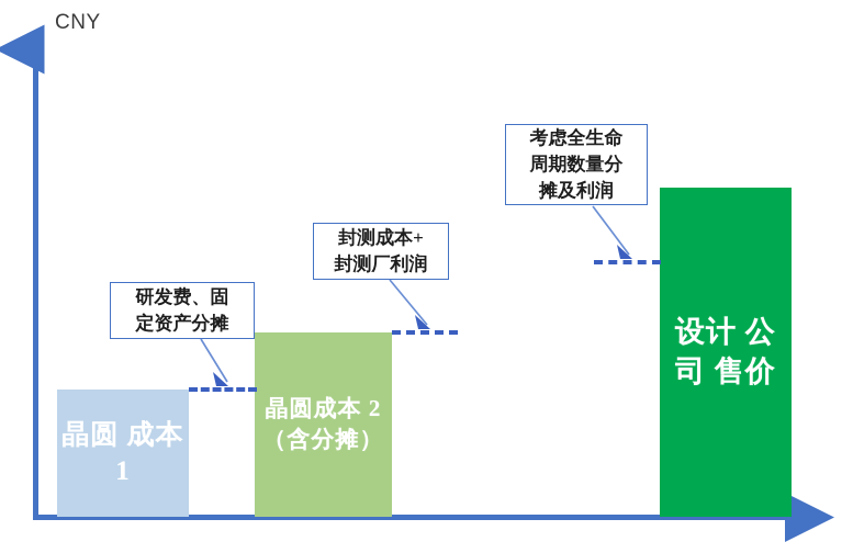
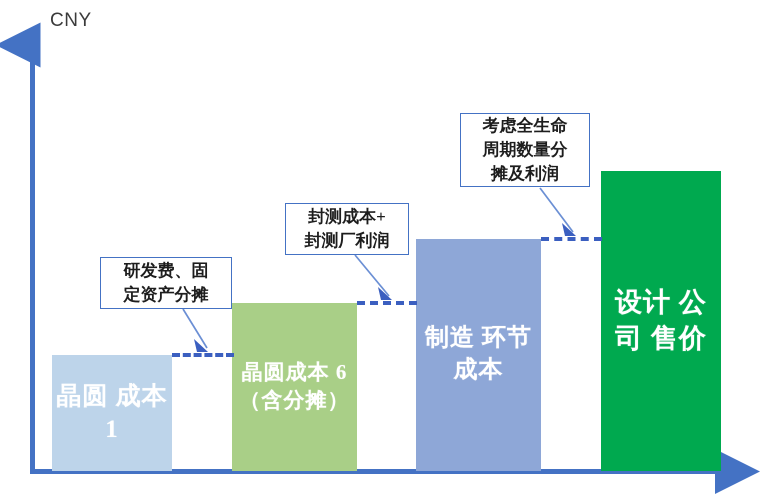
  CNY
  晶圆 成本1
- 晶圆成本 2 （含分摊）
+ 晶圆成本 6 （含分摊）
+ 制造 环节 成本
  设计 公司 售价
  研发费、固
  定资产分摊
  封测成本+
  封测厂利润
  考虑全生命
  周期数量分
  摊及利润
